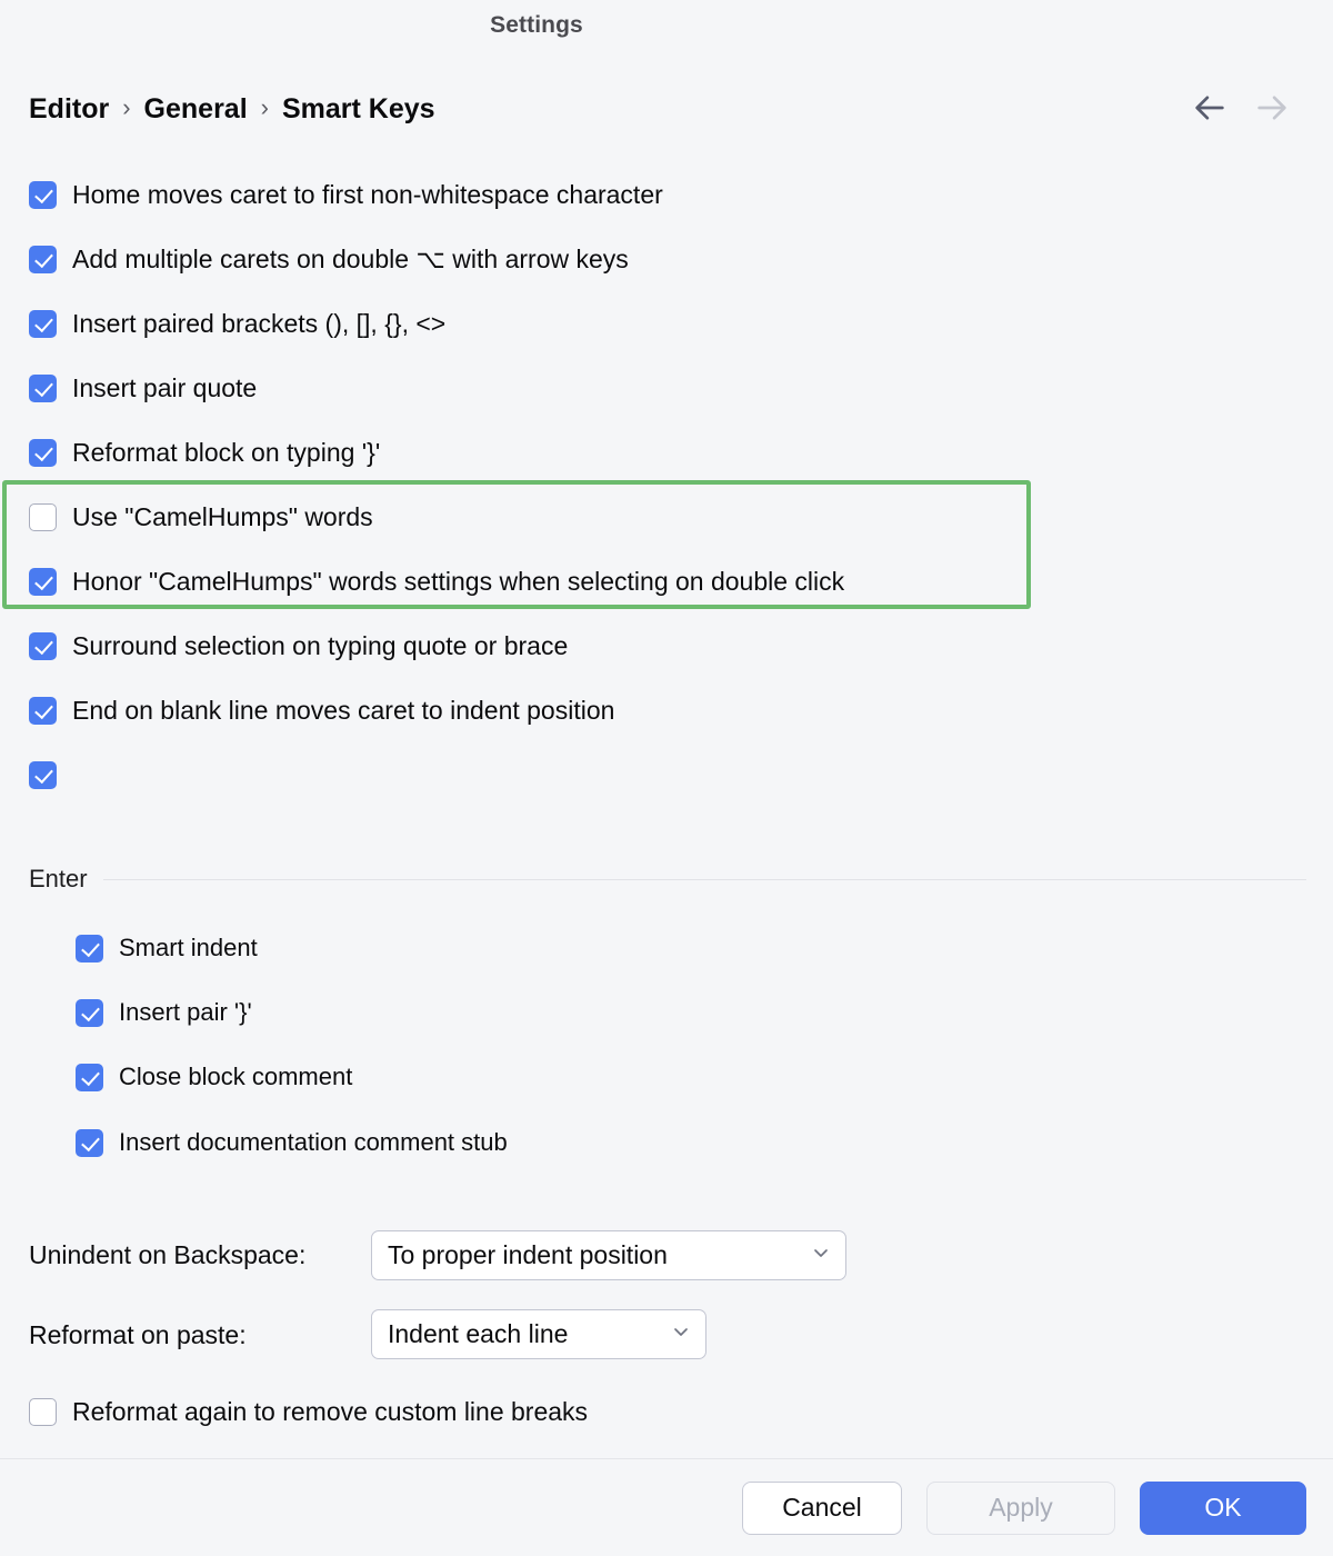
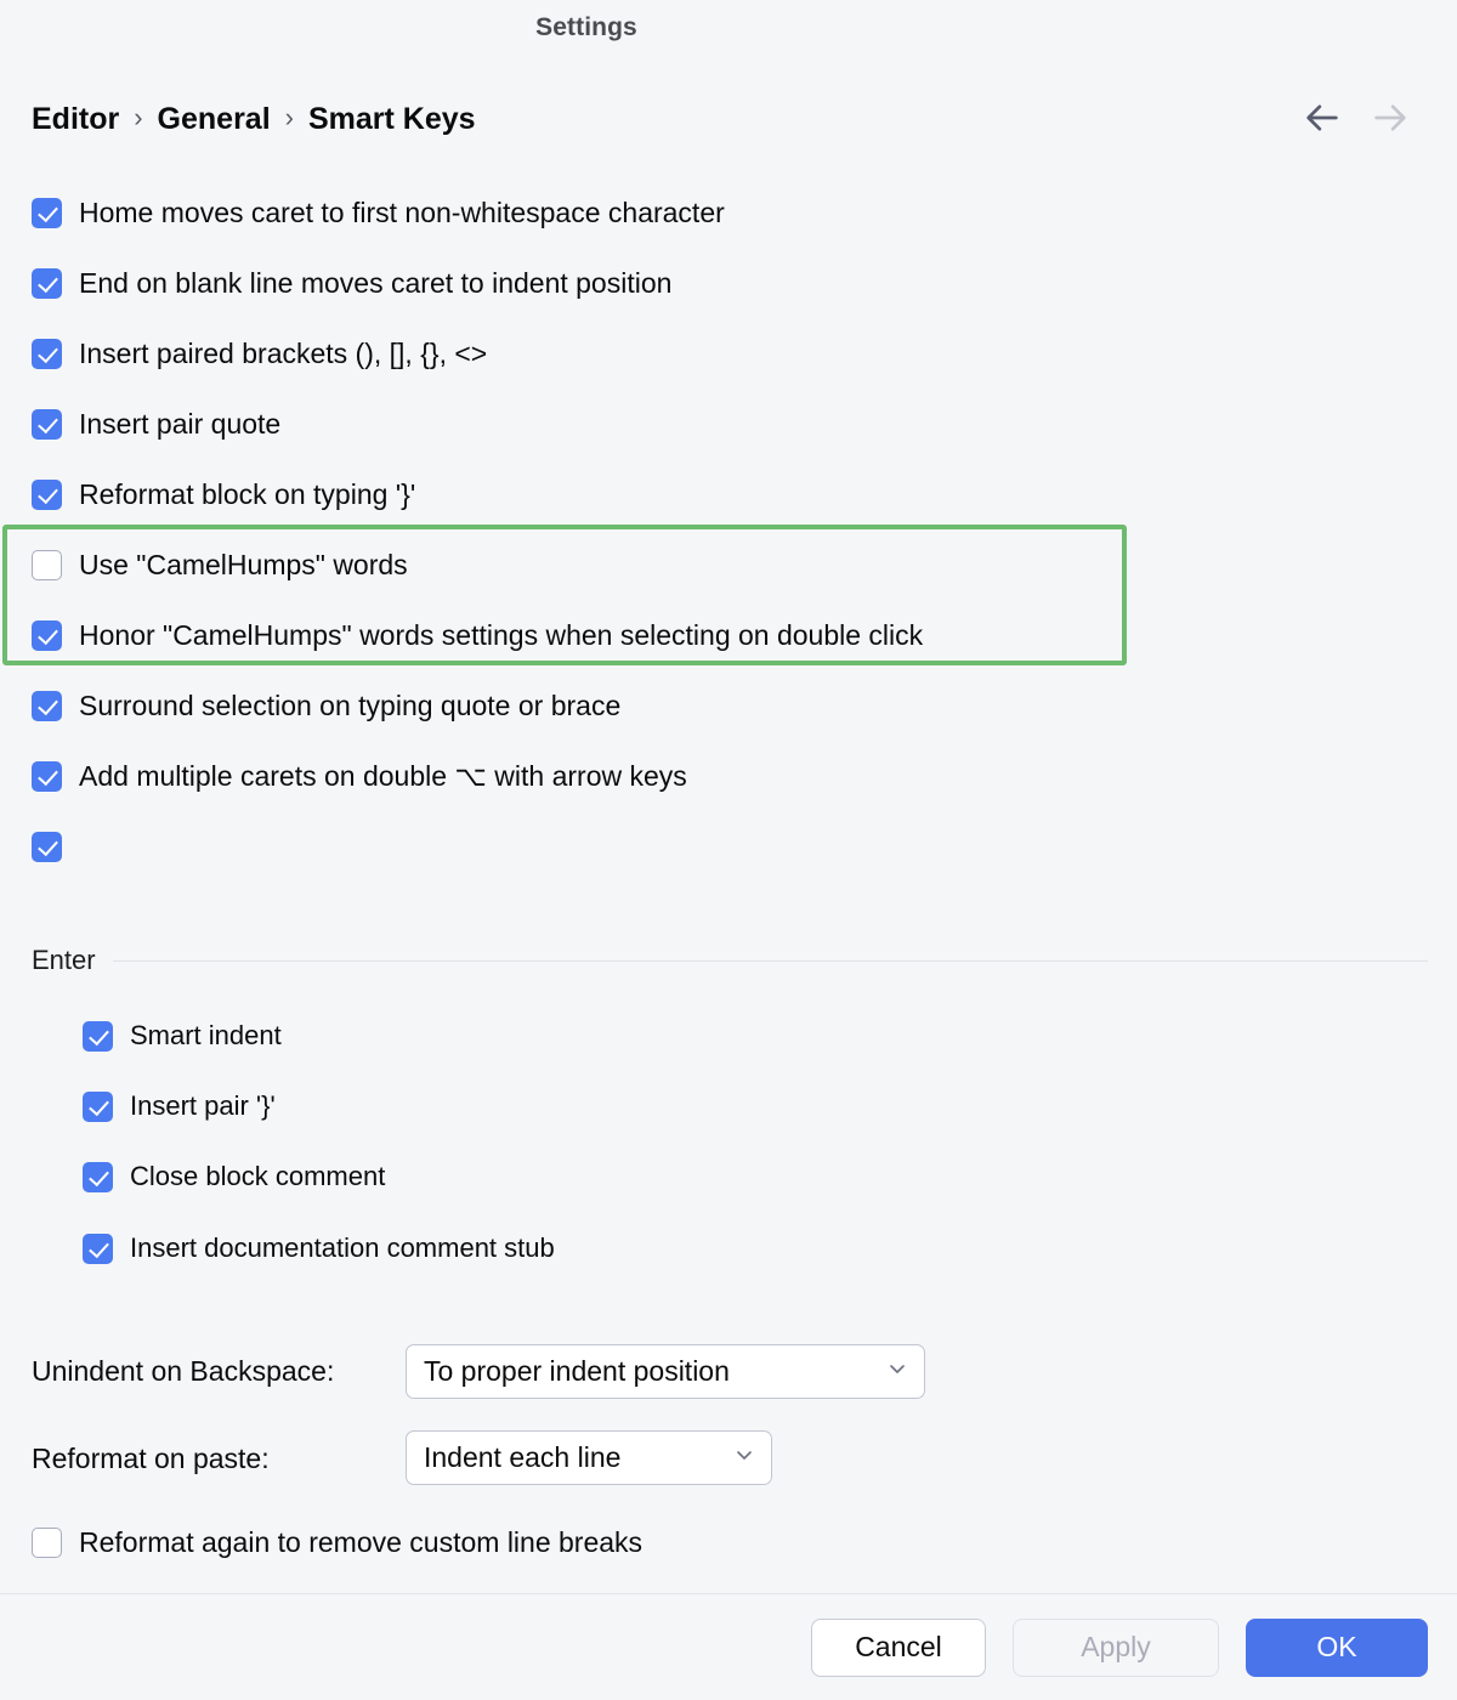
  Settings
  Editor
  ›
  General
  ›
  Smart Keys
  Home moves caret to first non-whitespace character
- Add multiple carets on double ⌥ with arrow keys
+ End on blank line moves caret to indent position
  Insert paired brackets (), [], {}, <>
  Insert pair quote
  Reformat block on typing '}'
  Use "CamelHumps" words
  Honor "CamelHumps" words settings when selecting on double click
  Surround selection on typing quote or brace
- End on blank line moves caret to indent position
+ Add multiple carets on double ⌥ with arrow keys
  Enter
  Smart indent
  Insert pair '}'
  Close block comment
  Insert documentation comment stub
  Unindent on Backspace:
  To proper indent position
  Reformat on paste:
  Indent each line
  Reformat again to remove custom line breaks
  Cancel
  Apply
  OK
